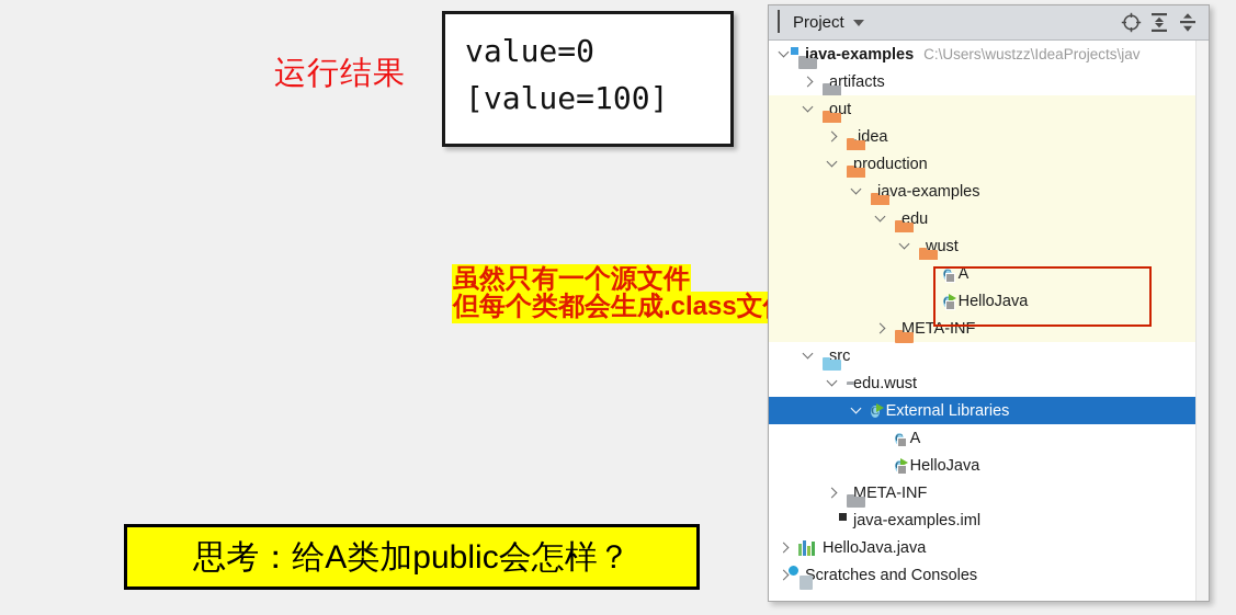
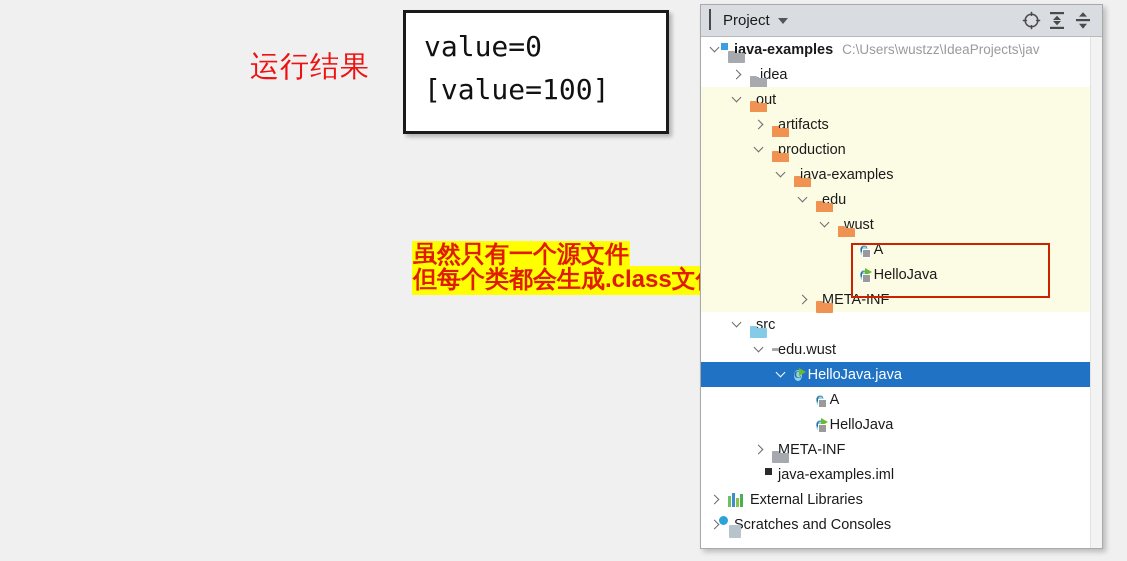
  运行结果
  value=0
  [value=100]
  虽然只有一个源文件
  但每个类都会生成.class文
- 思考：给A类加public会怎样？
  Project
  va-examples
  C:\Users\wustzz\IdeaProjects\jav
- artifacts
+ .idea
  out
- .idea
+ artifacts
  production
  java-examples
  edu
  wust
  C
  A
  C
  HelloJava
  META-INF
  src
  edu.wust
  C
- External Libraries
+ HelloJava.java
  C
  A
  C
  HelloJava
  META-INF
  java-examples.iml
- HelloJava.java
+ External Libraries
  cratches and Consoles
